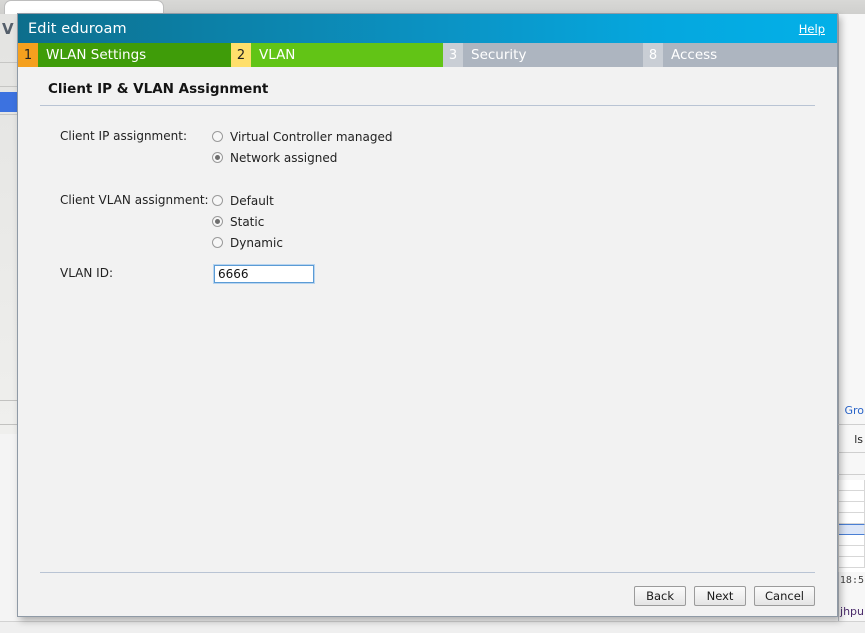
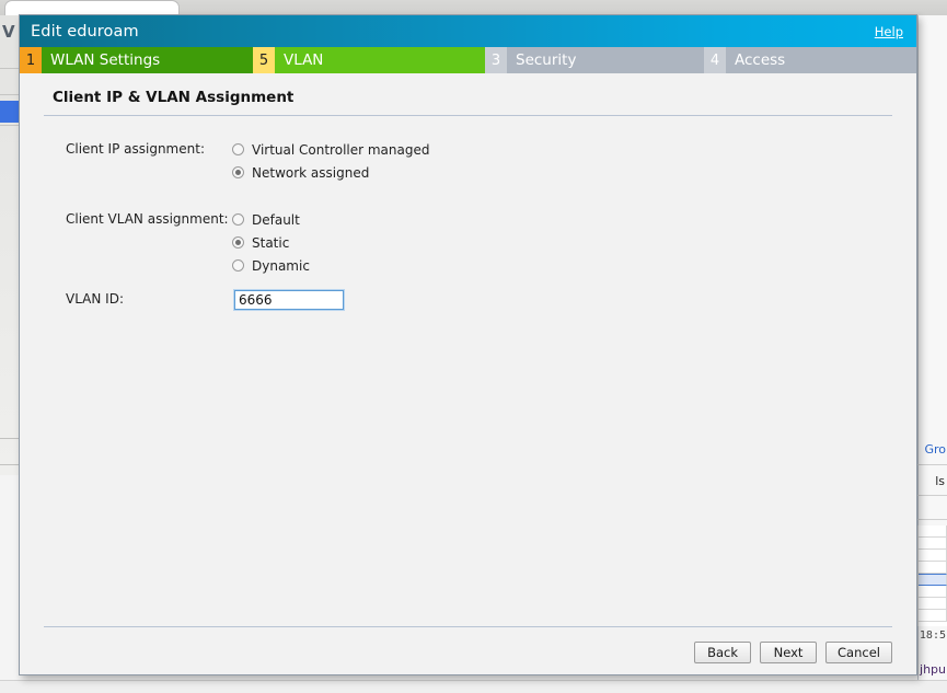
  V
  Gro
  ls
  18:5
  jhpu
  Edit eduroam
  Help
  1
  WLAN Settings
- 2
+ 5
  VLAN
  3
  Security
- 8
+ 4
  Access
  Client IP & VLAN Assignment
  Client IP assignment:
  Virtual Controller managed
  Network assigned
  Client VLAN assignment:
  Default
  Static
  Dynamic
  VLAN ID:
  6666
  Back
  Next
  Cancel
